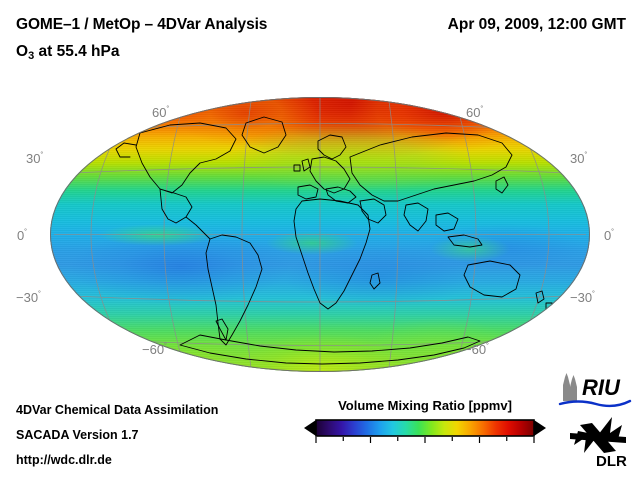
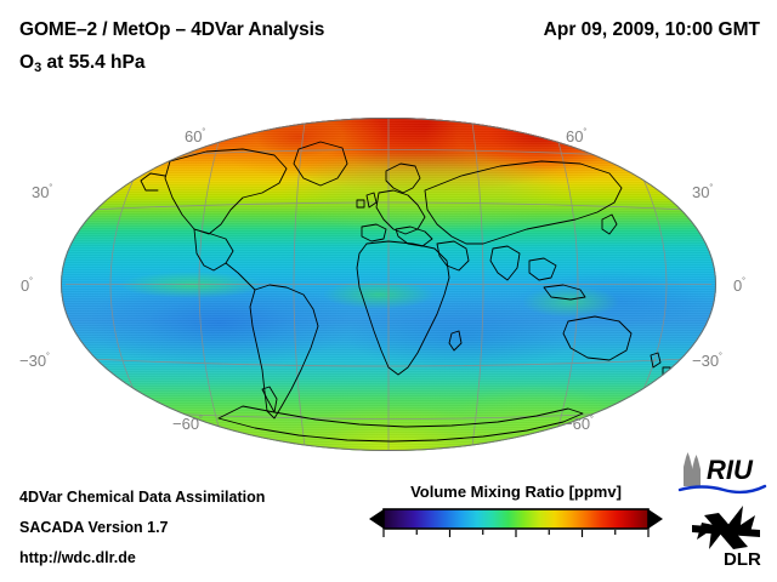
- GOME–1 / MetOp – 4DVar Analysis
+ GOME–2 / MetOp – 4DVar Analysis
  O3 at 55.4 hPa
- Apr 09, 2009, 12:00 GMT
+ Apr 09, 2009, 10:00 GMT
  60˚
  60˚
  30˚
  30˚
  0˚
  0˚
  −30˚
  −30˚
  −60˚
  −60˚
  4DVar Chemical Data Assimilation
  SACADA Version 1.7
  http://wdc.dlr.de
  Volume Mixing Ratio [ppmv]
  RIU
  DLR
